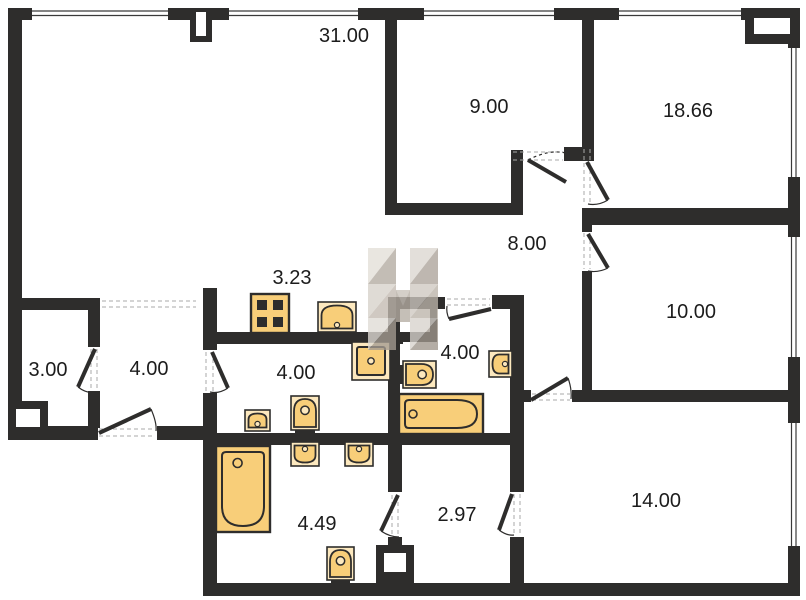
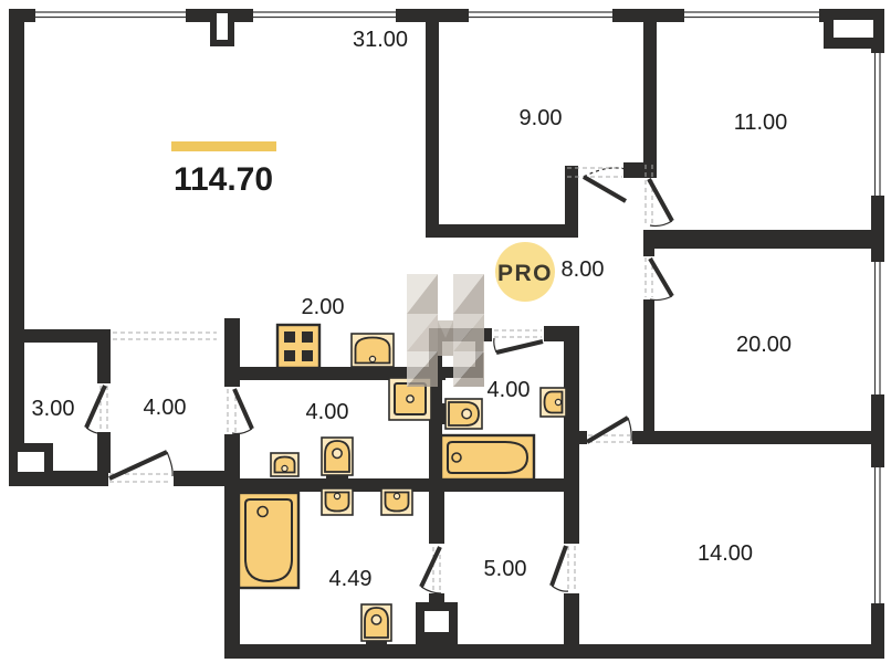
+ PRO
+ 114.70
  31.00
  9.00
- 18.66
+ 11.00
  8.00
- 10.00
+ 20.00
- 3.23
+ 2.00
  3.00
  4.00
  4.00
  4.00
  14.00
  4.49
- 2.97
+ 5.00
